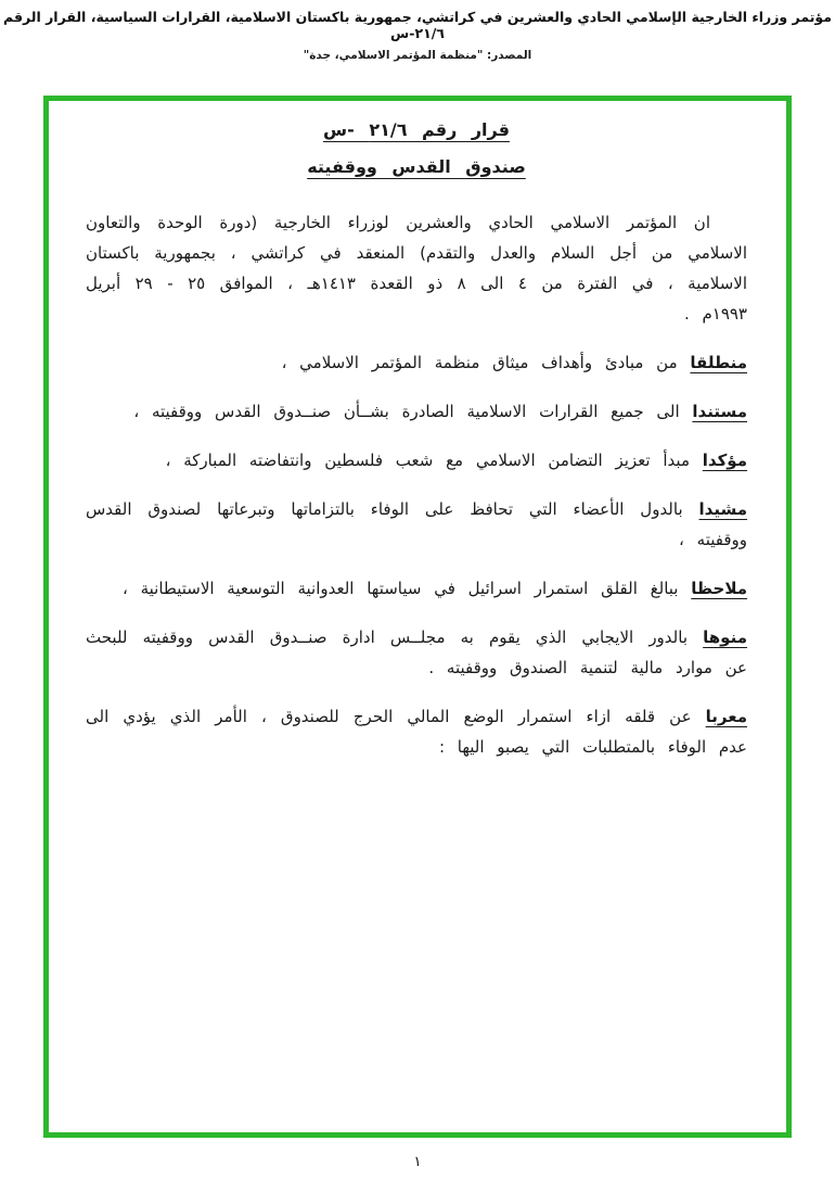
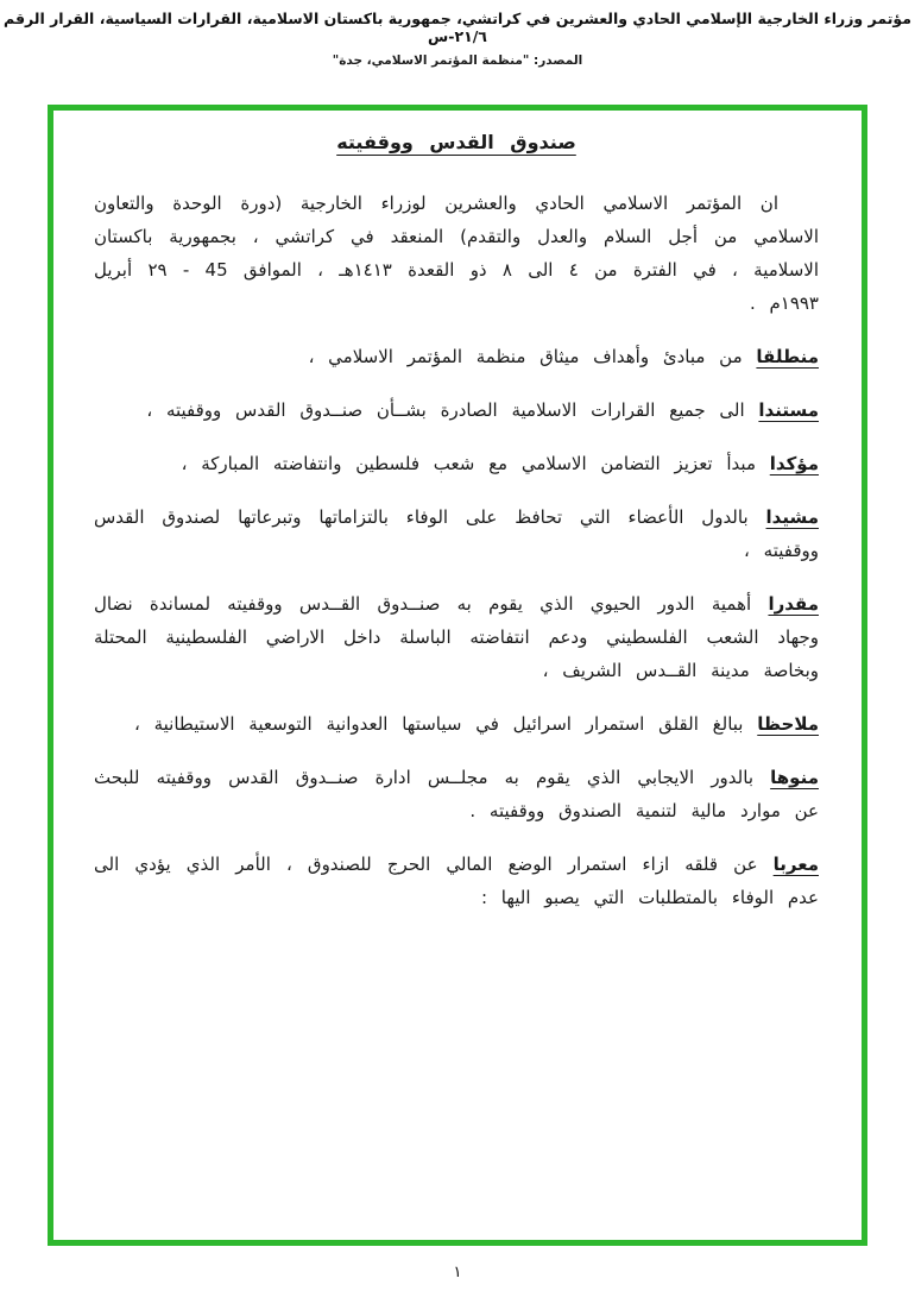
  مؤتمر وزراء الخارجية الإسلامي الحادي والعشرين في كراتشي، جمهورية باكستان الاسلامية، القرارات السياسية، القرار الرقم ٢١/٦-س
  المصدر: "منظمة المؤتمر الاسلامي، جدة"
- قرار رقم ٢١/٦ -س
  صندوق القدس ووقفيته
- ان المؤتمر الاسلامي الحادي والعشرين لوزراء الخارجية (دورة الوحدة والتعاون الاسلامي من أجل السلام والعدل والتقدم) المنعقد في كراتشي ، بجمهورية باكستان الاسلامية ، في الفترة من ٤ الى ٨ ذو القعدة ١٤١٣هـ ، الموافق ٢٥ - ٢٩ أبريل ١٩٩٣م .
+ ان المؤتمر الاسلامي الحادي والعشرين لوزراء الخارجية (دورة الوحدة والتعاون الاسلامي من أجل السلام والعدل والتقدم) المنعقد في كراتشي ، بجمهورية باكستان الاسلامية ، في الفترة من ٤ الى ٨ ذو القعدة ١٤١٣هـ ، الموافق 45 - ٢٩ أبريل ١٩٩٣م .
  منطلقا من مبادئ وأهداف ميثاق منظمة المؤتمر الاسلامي ،
  مستندا الى جميع القرارات الاسلامية الصادرة بشــأن صنــدوق القدس ووقفيته ،
  مؤكدا مبدأ تعزيز التضامن الاسلامي مع شعب فلسطين وانتفاضته المباركة ،
  مشيدا بالدول الأعضاء التي تحافظ على الوفاء بالتزاماتها وتبرعاتها لصندوق القدس ووقفيته ،
+ مقدرا أهمية الدور الحيوي الذي يقوم به صنــدوق القــدس ووقفيته لمساندة نضال وجهاد الشعب الفلسطيني ودعم انتفاضته الباسلة داخل الاراضي الفلسطينية المحتلة وبخاصة مدينة القــدس الشريف ،
  ملاحظا ببالغ القلق استمرار اسرائيل في سياستها العدوانية التوسعية الاستيطانية ،
  منوها بالدور الايجابي الذي يقوم به مجلــس ادارة صنــدوق القدس ووقفيته للبحث عن موارد مالية لتنمية الصندوق ووقفيته .
  معربا عن قلقه ازاء استمرار الوضع المالي الحرج للصندوق ، الأمر الذي يؤدي الى عدم الوفاء بالمتطلبات التي يصبو اليها :
  ١
